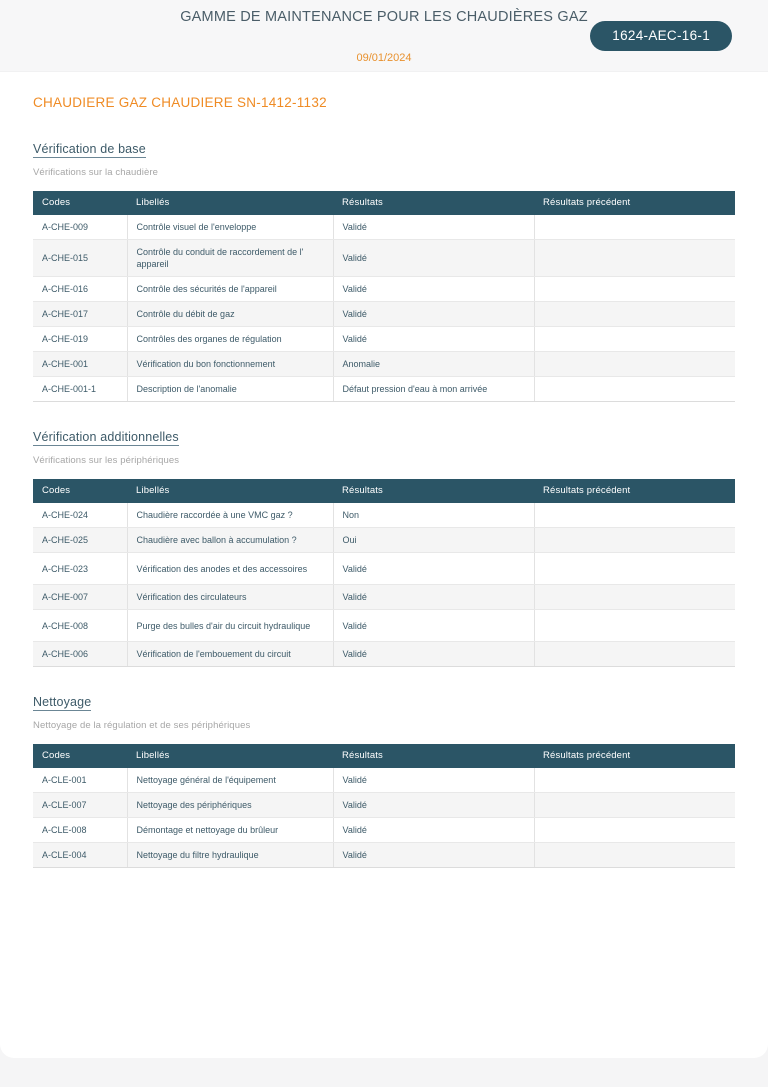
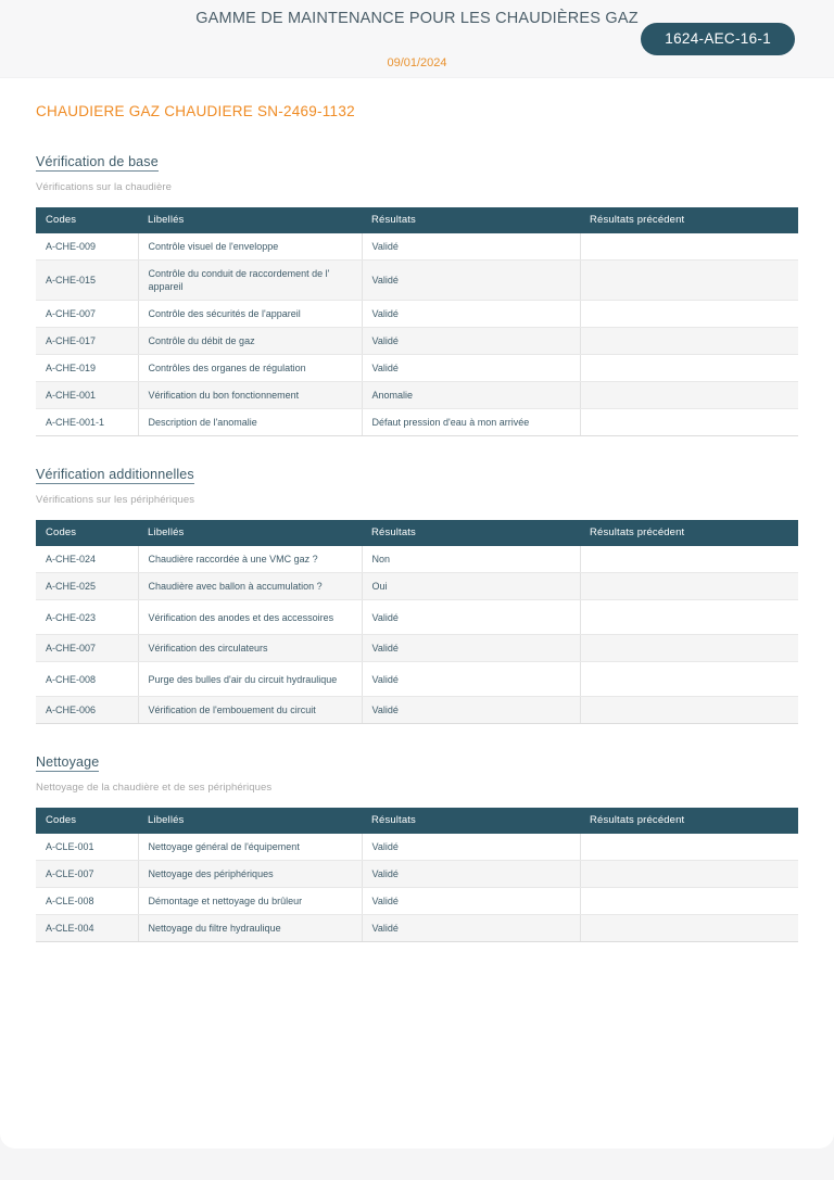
  GAMME DE MAINTENANCE POUR LES CHAUDIÈRES GAZ
  09/01/2024
  1624-AEC-16-1
- CHAUDIERE GAZ CHAUDIERE SN-1412-1132
+ CHAUDIERE GAZ CHAUDIERE SN-2469-1132
  Vérification de base
  Vérifications sur la chaudière
  Codes	Libellés	Résultats	Résultats précédent
  A-CHE-009	Contrôle visuel de l'enveloppe	Validé
  A-CHE-015	Contrôle du conduit de raccordement de l' appareil	Validé
- A-CHE-016	Contrôle des sécurités de l'appareil	Validé
+ A-CHE-007	Contrôle des sécurités de l'appareil	Validé
  A-CHE-017	Contrôle du débit de gaz	Validé
  A-CHE-019	Contrôles des organes de régulation	Validé
  A-CHE-001	Vérification du bon fonctionnement	Anomalie
  A-CHE-001-1	Description de l'anomalie	Défaut pression d'eau à mon arrivée
  Vérification additionnelles
  Vérifications sur les périphériques
  Codes	Libellés	Résultats	Résultats précédent
  A-CHE-024	Chaudière raccordée à une VMC gaz ?	Non
  A-CHE-025	Chaudière avec ballon à accumulation ?	Oui
  A-CHE-023	Vérification des anodes et des accessoires	Validé
  A-CHE-007	Vérification des circulateurs	Validé
  A-CHE-008	Purge des bulles d'air du circuit hydraulique	Validé
  A-CHE-006	Vérification de l'embouement du circuit	Validé
  Nettoyage
- Nettoyage de la régulation et de ses périphériques
+ Nettoyage de la chaudière et de ses périphériques
  Codes	Libellés	Résultats	Résultats précédent
  A-CLE-001	Nettoyage général de l'équipement	Validé
  A-CLE-007	Nettoyage des périphériques	Validé
  A-CLE-008	Démontage et nettoyage du brûleur	Validé
  A-CLE-004	Nettoyage du filtre hydraulique	Validé
